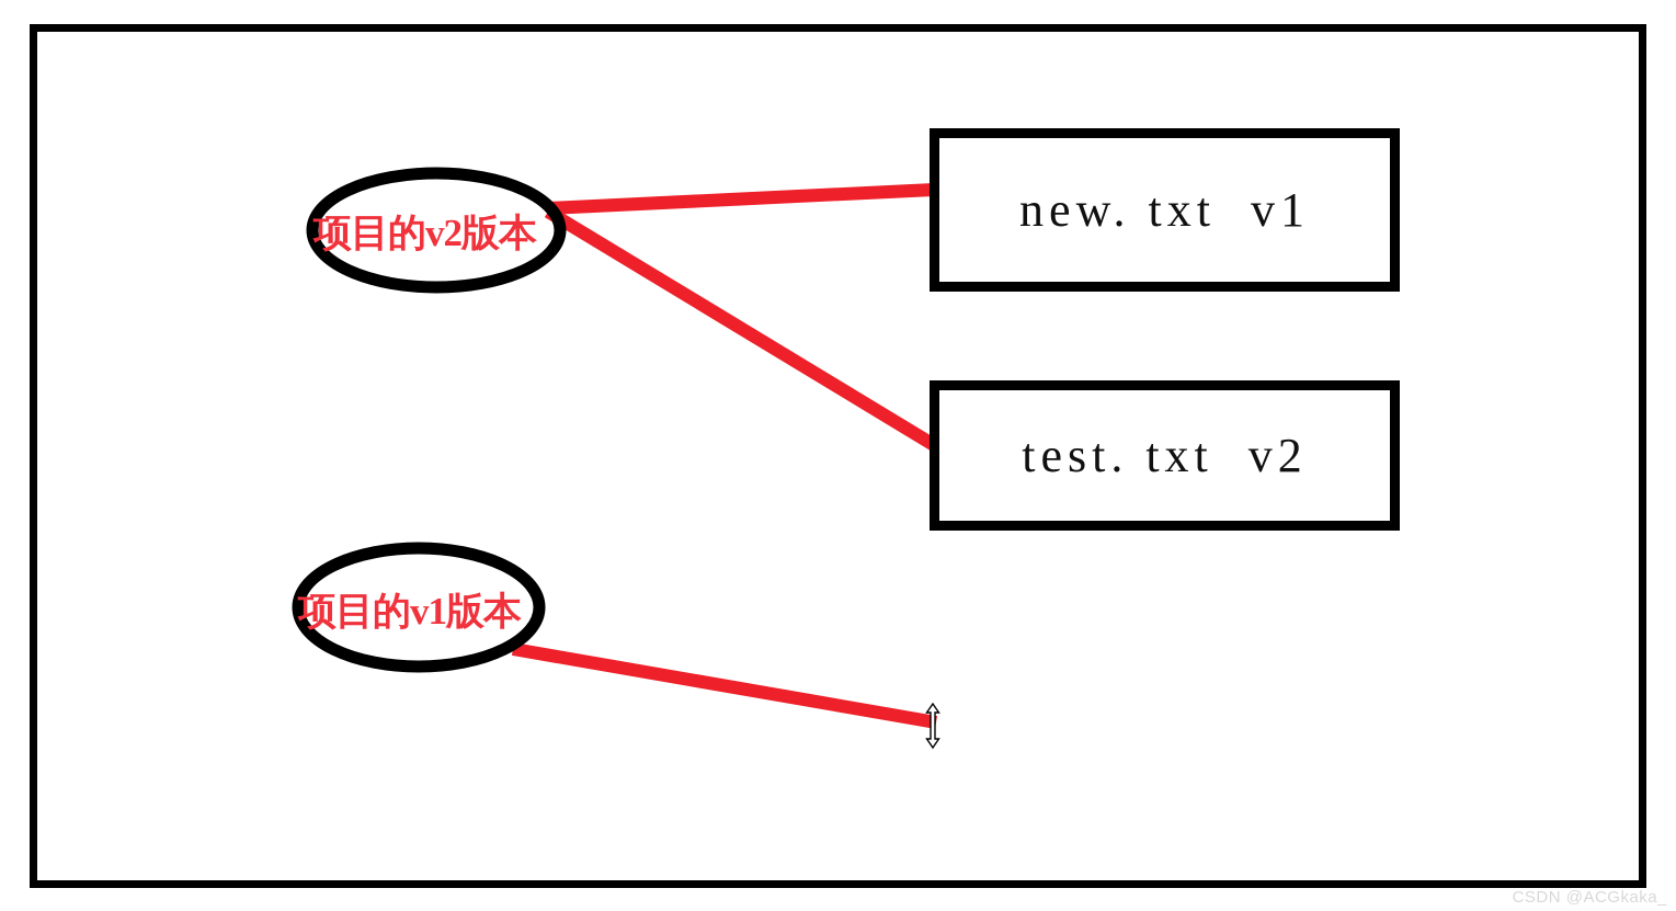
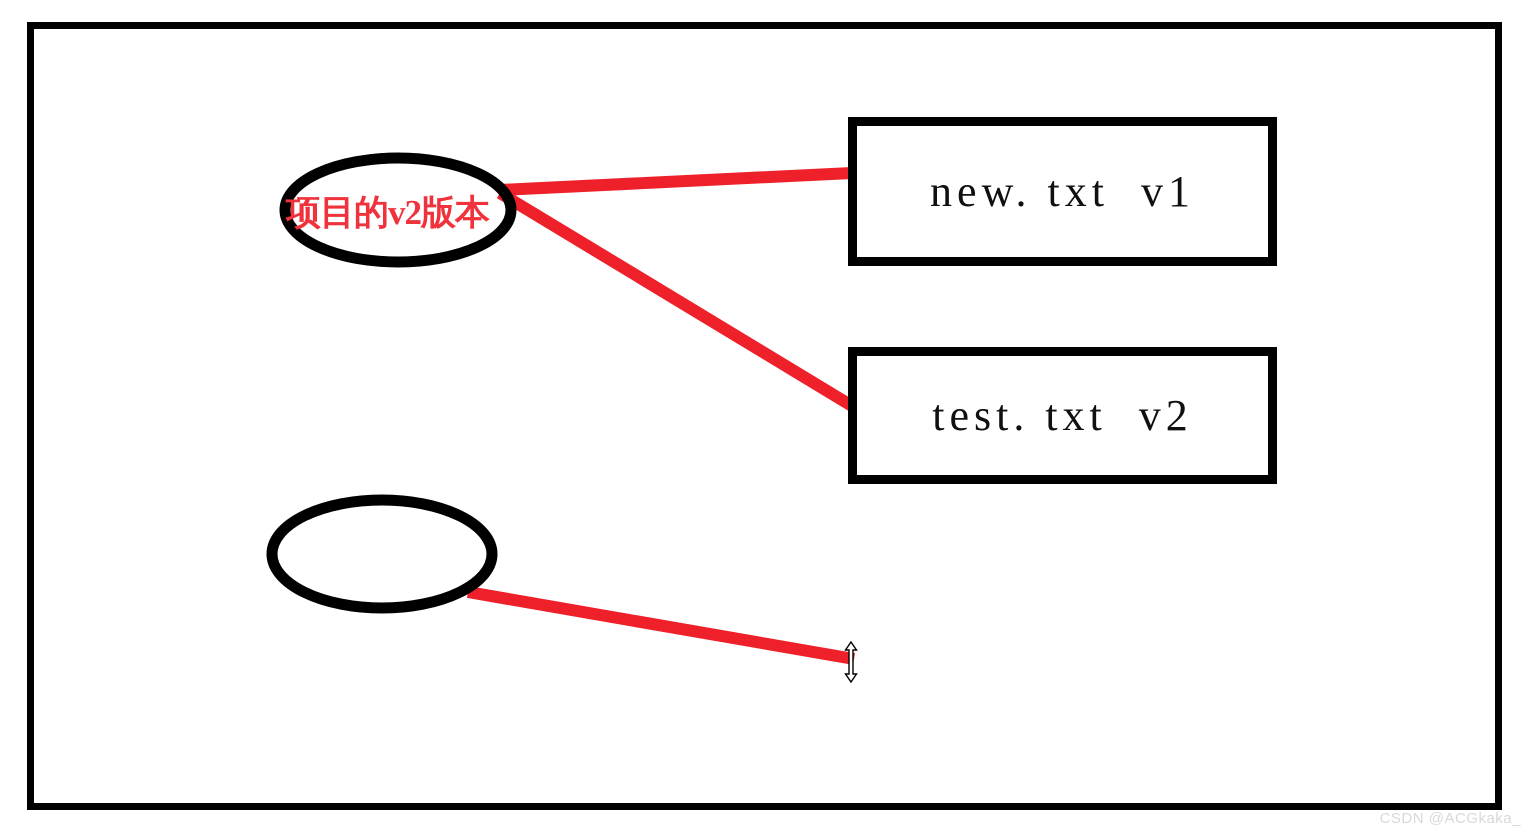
  项目的v2版本
- 项目的v1版本
  new. txt v1
  test. txt v2
  CSDN @ACGkaka_
